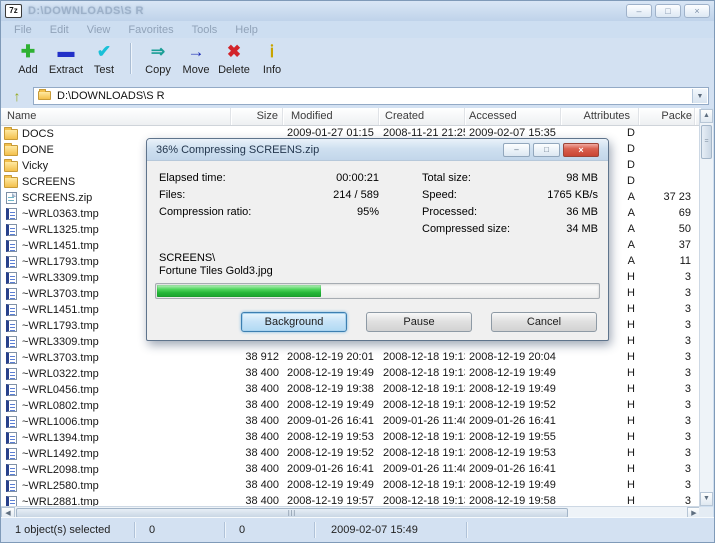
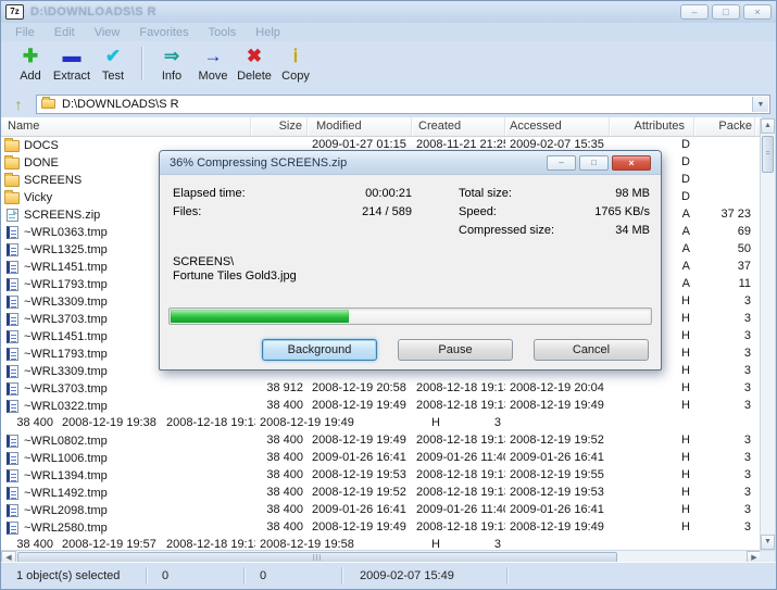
  7z
  D:\DOWNLOADS\S R
  –
  □
  ×
  File
  Edit
  View
  Favorites
  Tools
  Help
  ✚
  Add
  ▬
  Extract
  ✔
  Test
  ⇒
- Copy
+ Info
  →
  Move
  ✖
  Delete
  ℹ
- Info
+ Copy
  ↑
  D:\DOWNLOADS\S R
  Name
  Size
  Modified
  Created
  Accessed
  Attributes
  Packe
  DOCS
  2009-01-27 01:15
  2008-11-21 21:2
  2009-02-07 15:35
  D
  DONE
  D
- Vicky
+ SCREENS
  D
- SCREENS
+ Vicky
  D
  SCREENS.zip
  A
  37 23
  ~WRL0363.tmp
  A
  69
  ~WRL1325.tmp
  A
  50
  ~WRL1451.tmp
  A
  37
  ~WRL1793.tmp
  A
  11
  ~WRL3309.tmp
  H
  3
  ~WRL3703.tmp
  H
  3
  ~WRL1451.tmp
  H
  3
  ~WRL1793.tmp
  H
  3
  ~WRL3309.tmp
  H
  3
  ~WRL3703.tmp
  38 912
- 2008-12-19 20:01
+ 2008-12-19 20:58
  2008-12-18 19:1
  2008-12-19 20:04
  H
  3
  ~WRL0322.tmp
  38 400
  2008-12-19 19:49
  2008-12-18 19:1
  2008-12-19 19:49
  H
  3
- ~WRL0456.tmp
  38 400
  2008-12-19 19:38
  2008-12-18 19:1
  2008-12-19 19:49
  H
  3
  ~WRL0802.tmp
  38 400
  2008-12-19 19:49
  2008-12-18 19:1
  2008-12-19 19:52
  H
  3
  ~WRL1006.tmp
  38 400
  2009-01-26 16:41
  2009-01-26 11:4
  2009-01-26 16:41
  H
  3
  ~WRL1394.tmp
  38 400
  2008-12-19 19:53
  2008-12-18 19:1
  2008-12-19 19:55
  H
  3
  ~WRL1492.tmp
  38 400
  2008-12-19 19:52
  2008-12-18 19:1
  2008-12-19 19:53
  H
  3
  ~WRL2098.tmp
  38 400
  2009-01-26 16:41
  2009-01-26 11:4
  2009-01-26 16:41
  H
  3
  ~WRL2580.tmp
  38 400
  2008-12-19 19:49
  2008-12-18 19:1
  2008-12-19 19:49
  H
  3
- ~WRL2881.tmp
  38 400
  2008-12-19 19:57
  2008-12-18 19:1
  2008-12-19 19:58
  H
  3
  lll
  1 object(s) selected
  0
  0
  2009-02-07 15:49
  36% Compressing SCREENS.zip
  –
  □
  ×
  Elapsed time:
  00:00:21
  Files:
  214 / 589
- Compression ratio:
- 95%
  Total size:
  98 MB
  Speed:
  1765 KB/s
- Processed:
- 36 MB
  Compressed size:
  34 MB
  SCREENS\
  Fortune Tiles Gold3.jpg
  Background
  Pause
  Cancel
